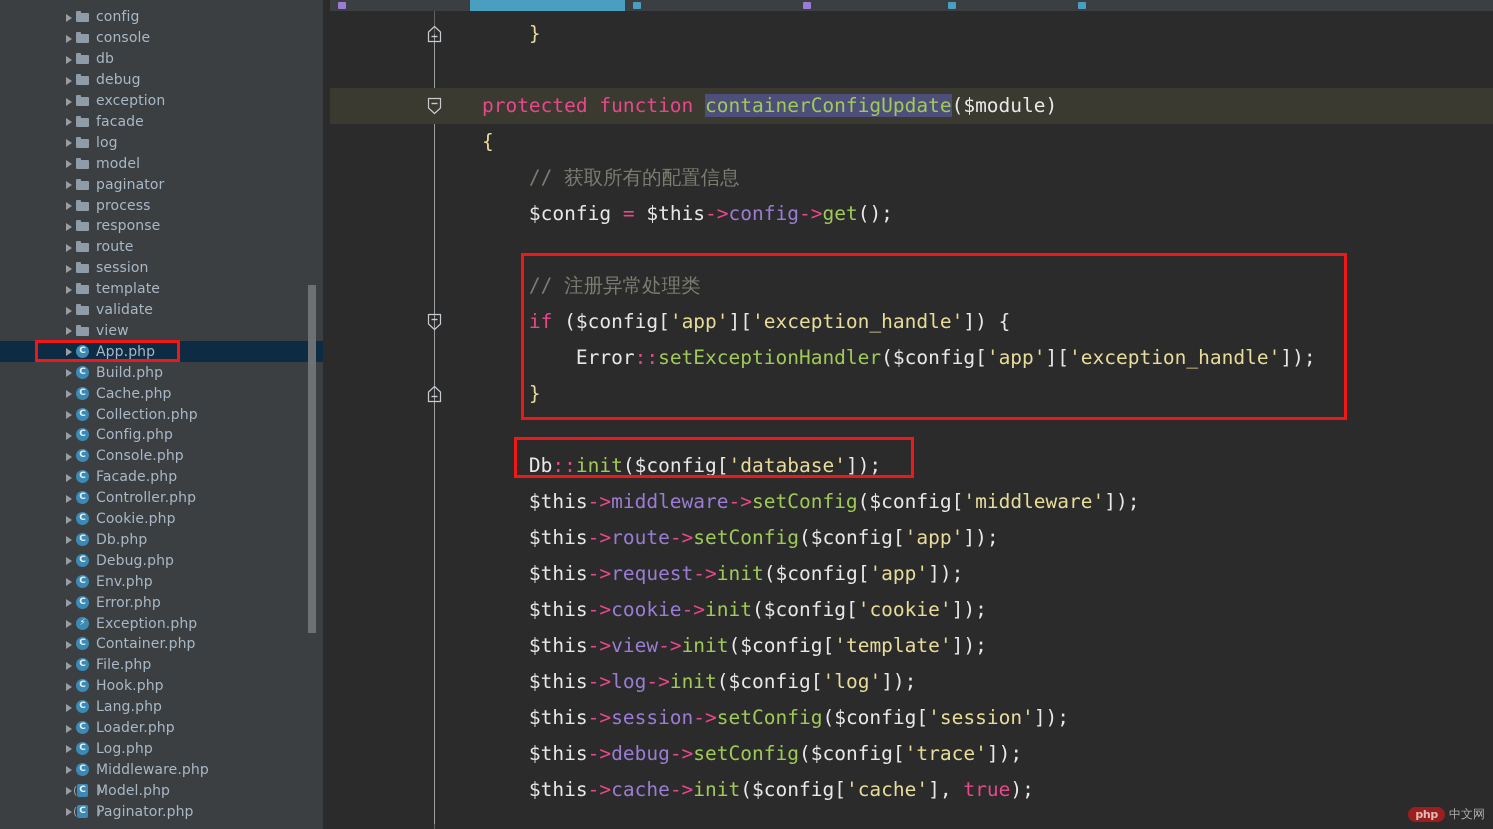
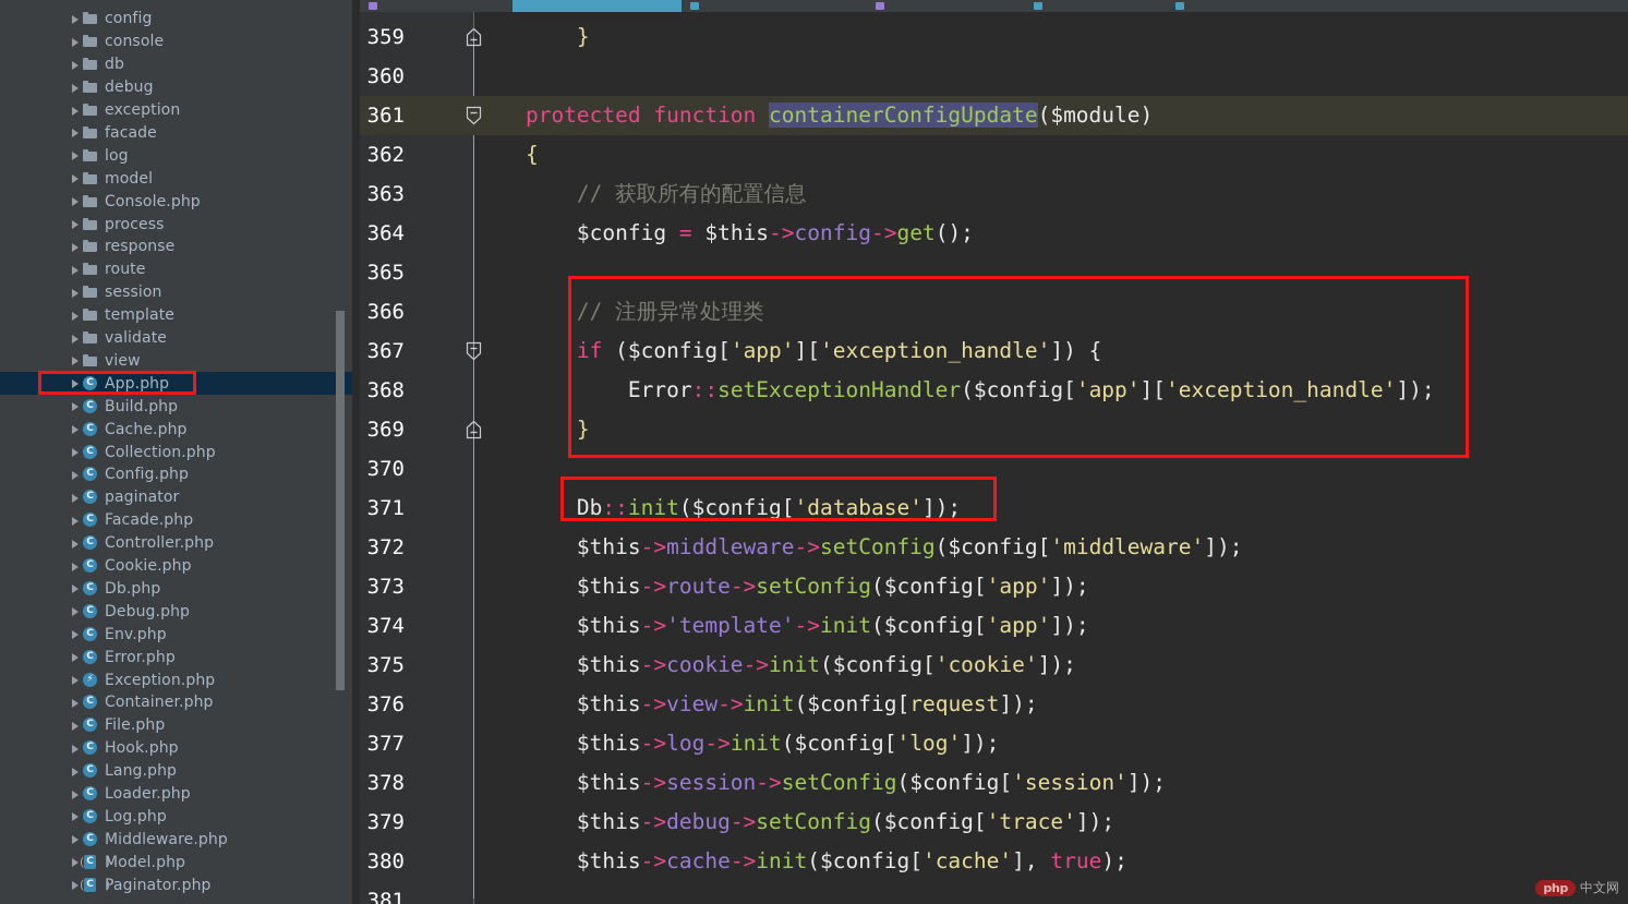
  config
  console
  db
  debug
  exception
  facade
  log
  model
- paginator
+ Console.php
  process
  response
  route
  session
  template
  validate
  view
  App.php
  Build.php
  Cache.php
  Collection.php
  Config.php
- Console.php
+ paginator
  Facade.php
  Controller.php
  Cookie.php
  Db.php
  Debug.php
  Env.php
  Error.php
  Exception.php
  Container.php
  File.php
  Hook.php
  Lang.php
  Loader.php
  Log.php
  Middleware.php
  odel.php
  ginator.php
+ 359
+ 360
+ 361
+ 362
+ 363
+ 364
+ 365
+ 366
+ 367
+ 368
+ 369
+ 370
+ 371
+ 372
+ 373
+ 374
+ 375
+ 376
+ 377
+ 378
+ 379
+ 380
+ 381
  }
  protected function containerConfigUpdate($module)
  {
  // 获取所有的配置信息
  $config = $this->config->get();
  // 注册异常处理类
  if ($config['app']['exception_handle']) {
  Error::setExceptionHandler($config['app']['exception_handle']);
  }
  Db::init($config['database']);
  $this->middleware->setConfig($config['middleware']);
  $this->route->setConfig($config['app']);
- $this->request->init($config['app']);
+ $this->'template'->init($config['app']);
  $this->cookie->init($config['cookie']);
- $this->view->init($config['template']);
+ $this->view->init($config[request]);
  $this->log->init($config['log']);
  $this->session->setConfig($config['session']);
  $this->debug->setConfig($config['trace']);
  $this->cache->init($config['cache'], true);
  php
  中文网
